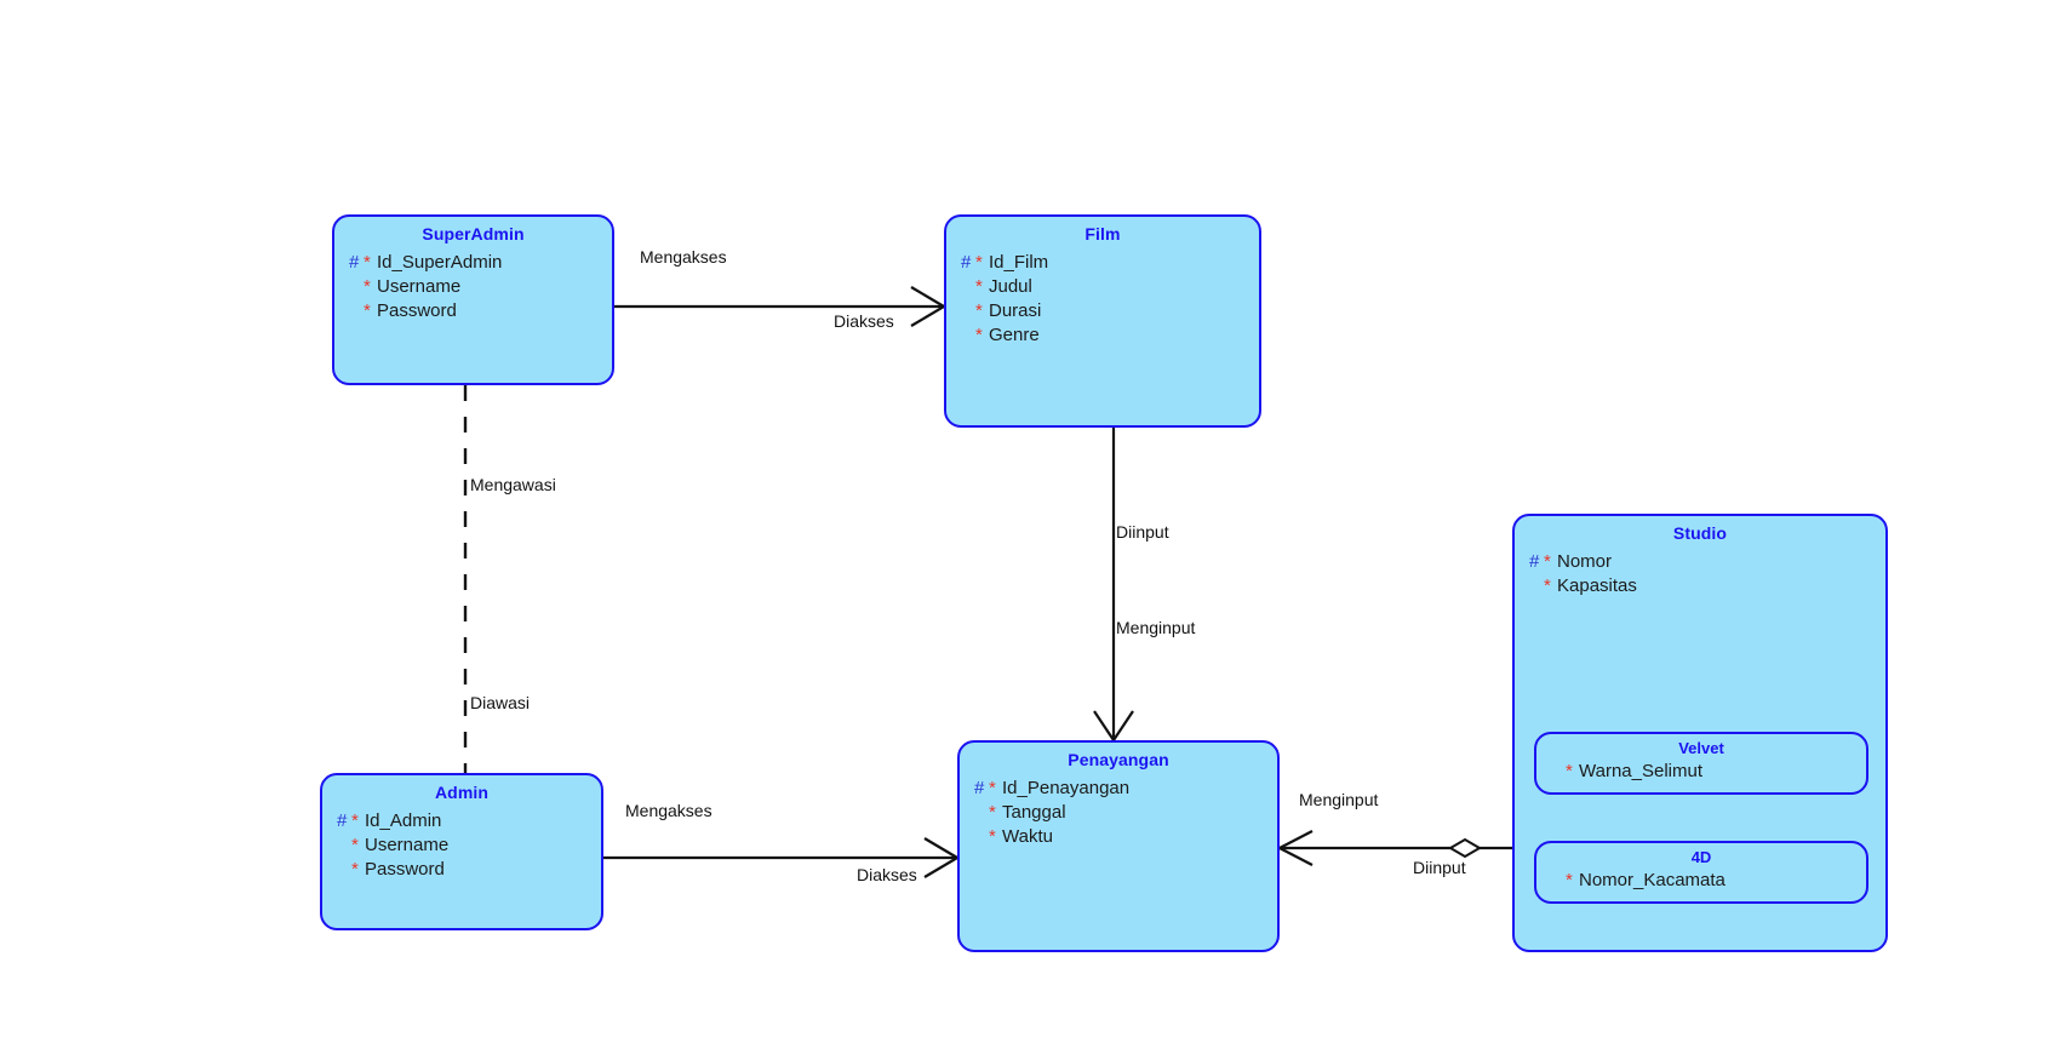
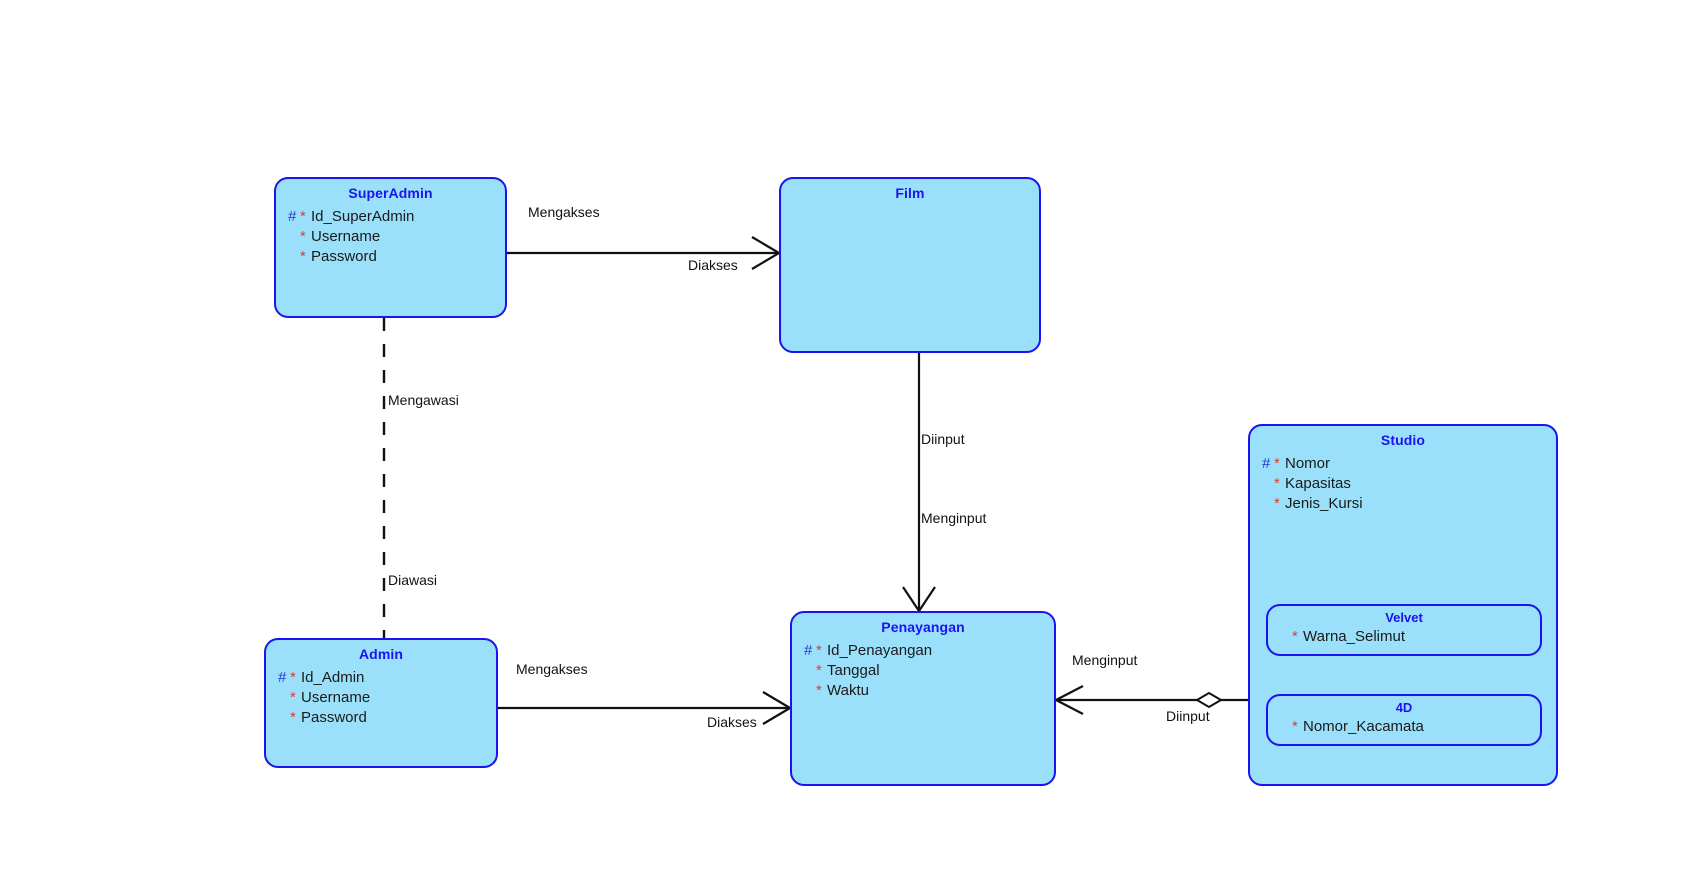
  SuperAdmin
  # * Id_SuperAdmin
  * Username
  * Password
  Film
- # * Id_Film
- * Judul
- * Durasi
- * Genre
  Admin
  # * Id_Admin
  * Username
  * Password
  Penayangan
  # * Id_Penayangan
  * Tanggal
  * Waktu
  Studio
  # * Nomor
  * Kapasitas
+ * Jenis_Kursi
  Velvet
  * Warna_Selimut
  4D
  * Nomor_Kacamata
  Mengakses
  Diakses
  Mengawasi
  Diawasi
  Diinput
  Menginput
  Mengakses
  Diakses
  Menginput
  Diinput
